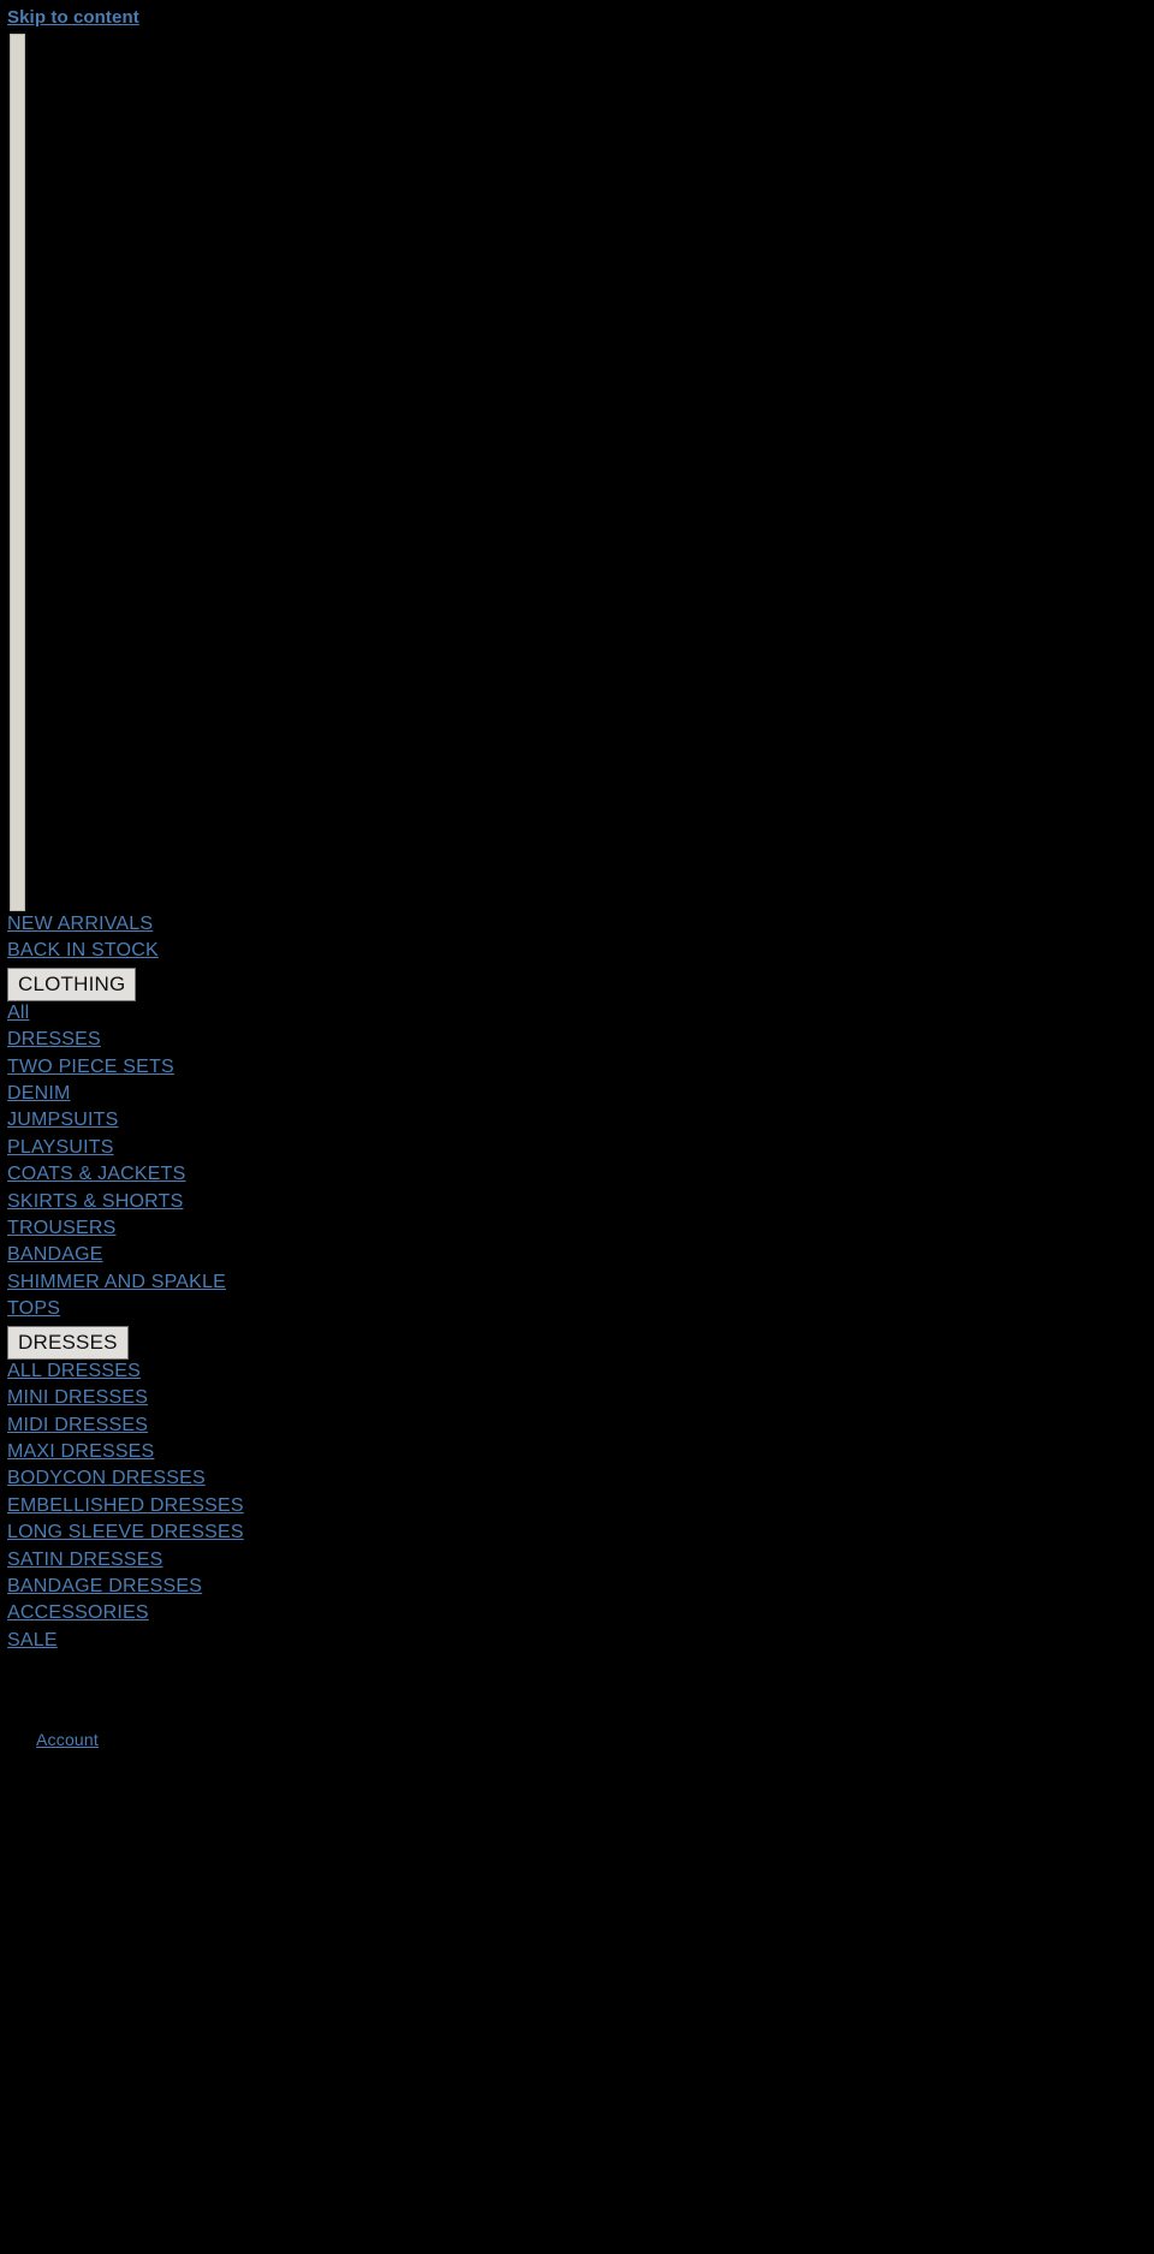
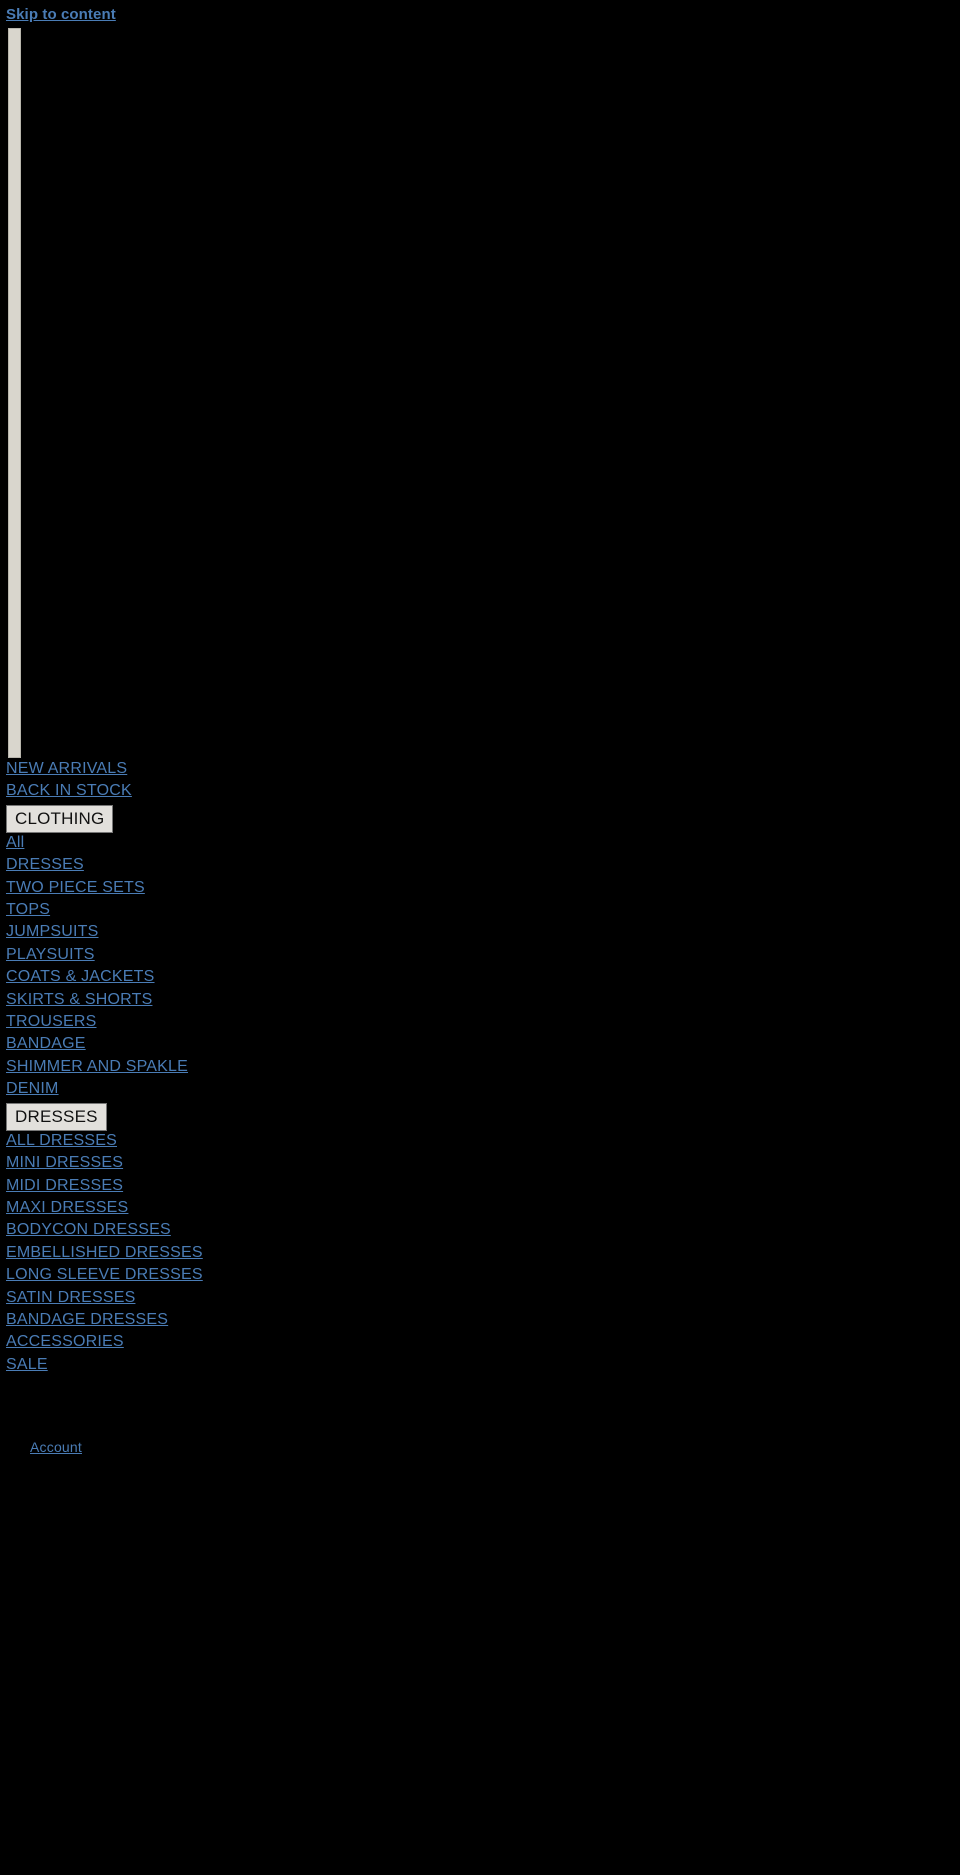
  Skip to content
  NEW ARRIVALS
  BACK IN STOCK
  CLOTHING
  All
  DRESSES
  TWO PIECE SETS
- DENIM
+ TOPS
  JUMPSUITS
  PLAYSUITS
  COATS & JACKETS
  SKIRTS & SHORTS
  TROUSERS
  BANDAGE
  SHIMMER AND SPAKLE
- TOPS
+ DENIM
  DRESSES
  ALL DRESSES
  MINI DRESSES
  MIDI DRESSES
  MAXI DRESSES
  BODYCON DRESSES
  EMBELLISHED DRESSES
  LONG SLEEVE DRESSES
  SATIN DRESSES
  BANDAGE DRESSES
  ACCESSORIES
  SALE
  Account
